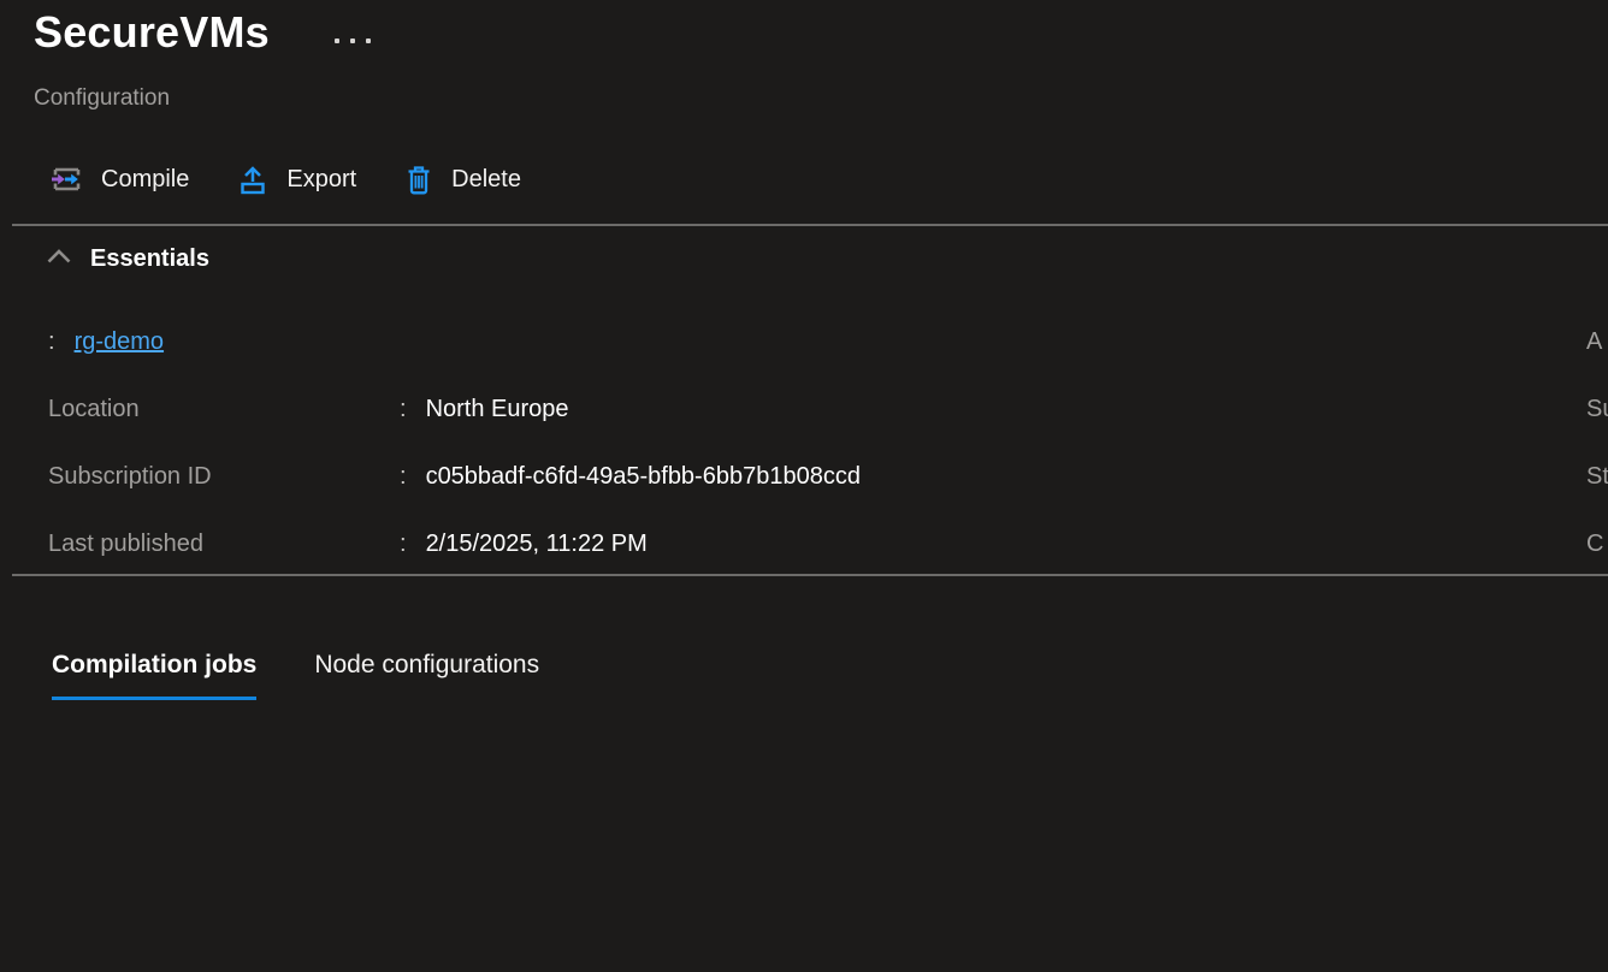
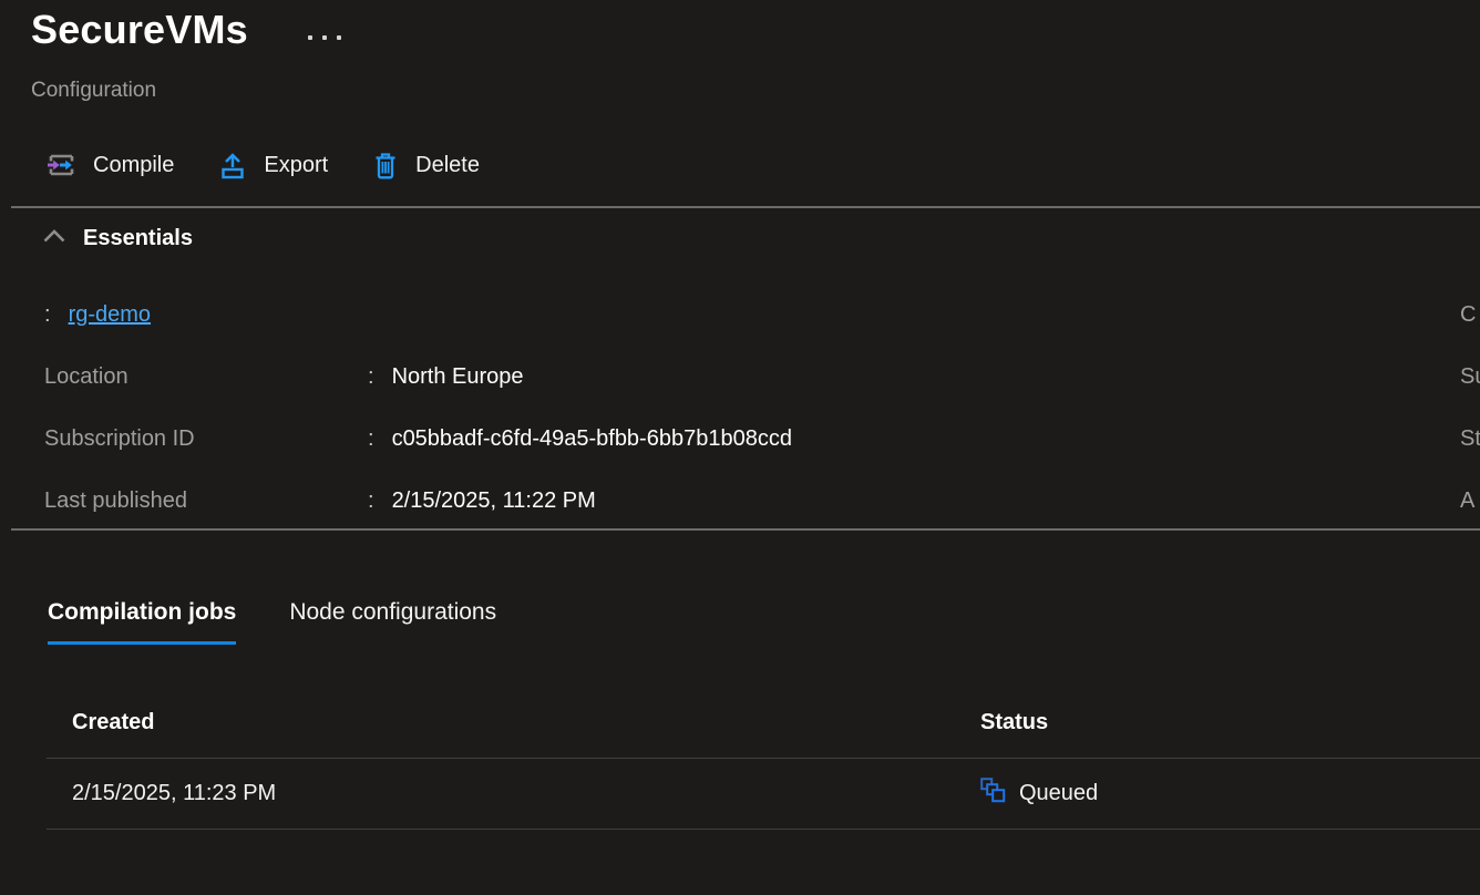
  SecureVMs
  Configuration
  Compile
  Export
  Delete
  Essentials
  :
  rg-demo
  Location
  :
  North Europe
  Subscription ID
  :
  c05bbadf-c6fd-49a5-bfbb-6bb7b1b08ccd
  Last published
  :
  2/15/2025, 11:22 PM
- A
+ C
  St
- C
+ A
  Compilation jobs
  Node configurations
+ Created
+ Status
+ 2/15/2025, 11:23 PM
+ Queued
